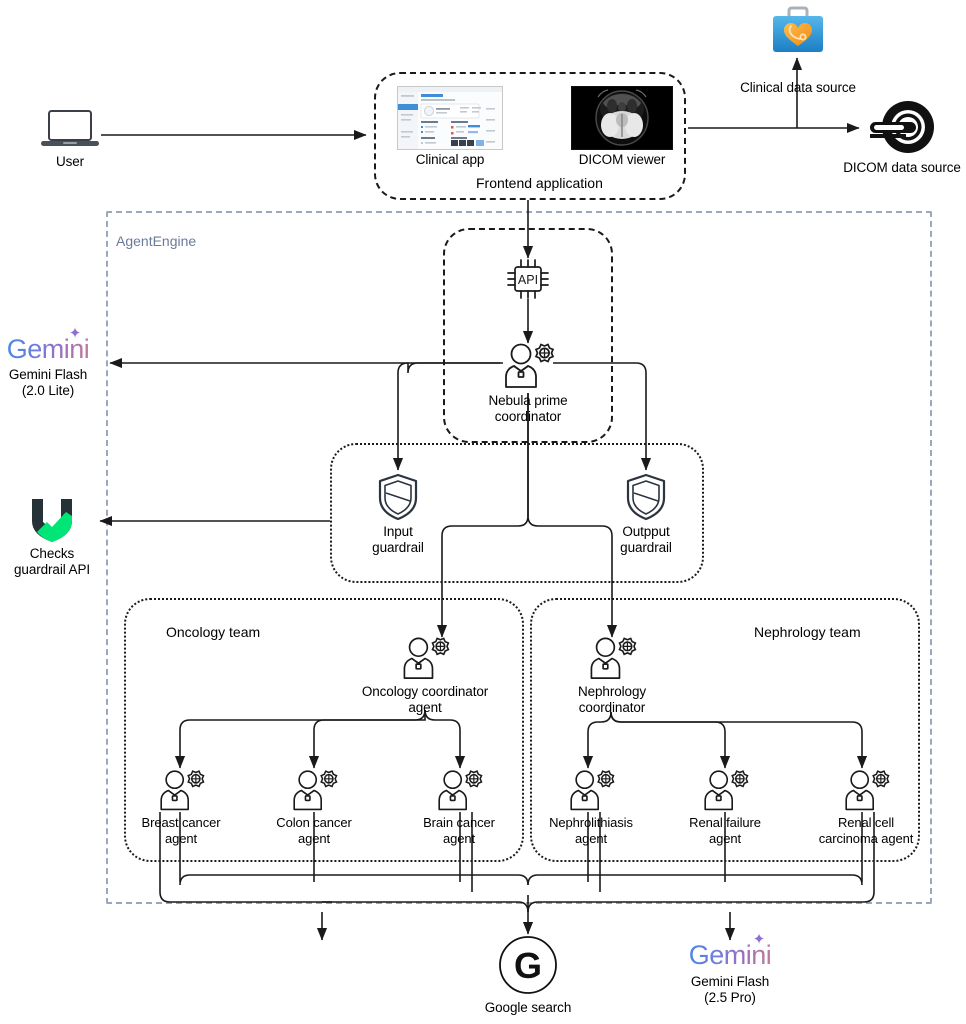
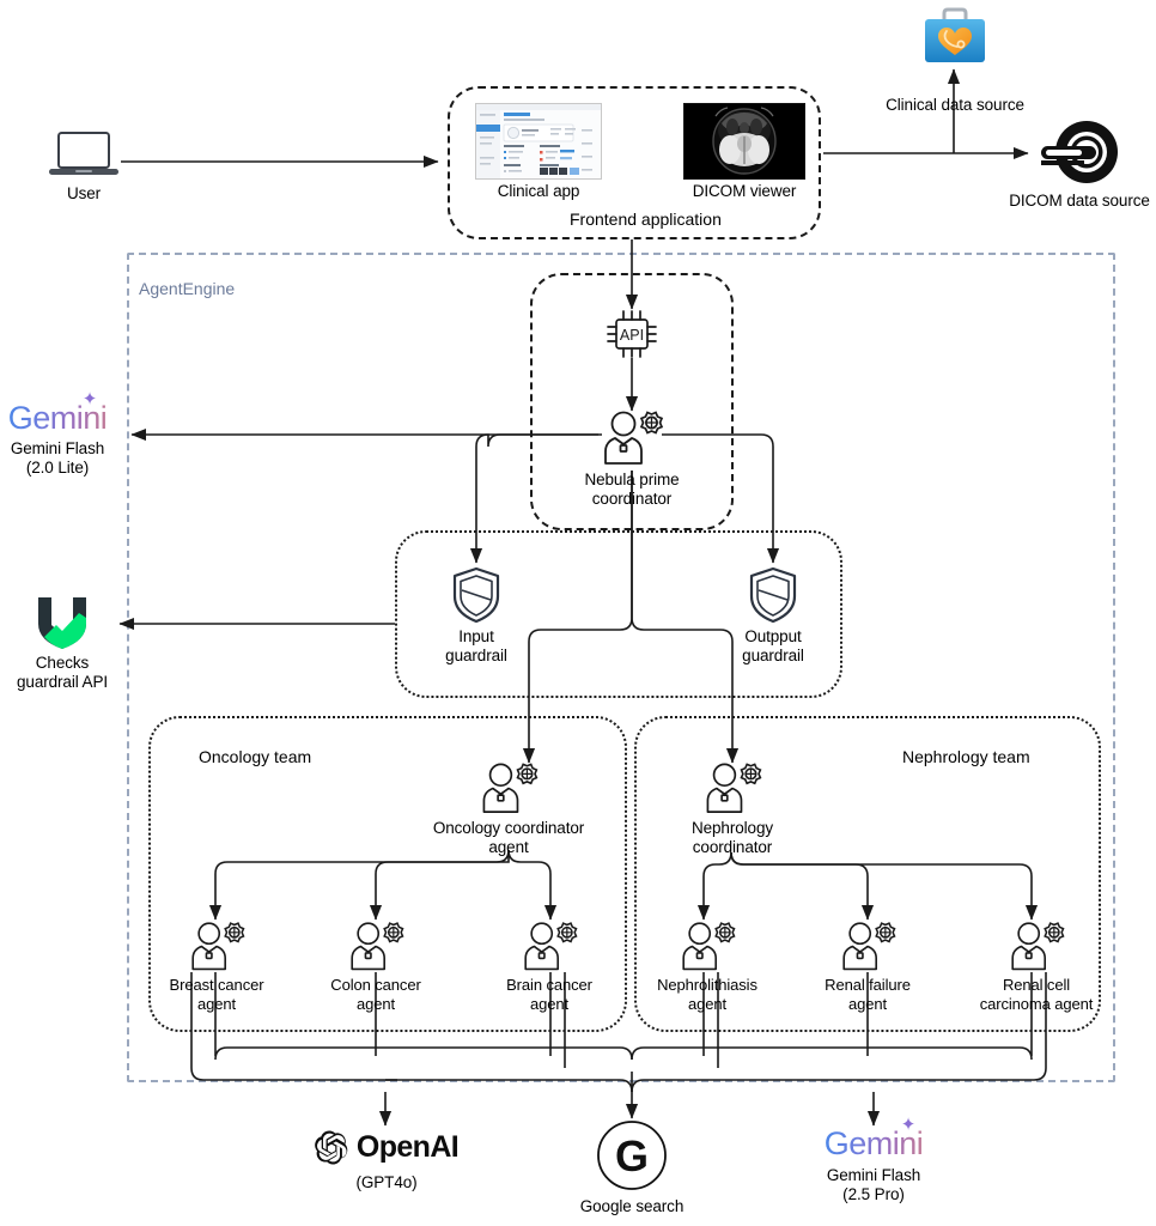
  AgentEngine
  Frontend application
  Oncology team
  Nephrology team
  User
  Clinical app
  DICOM viewer
  Clinical data source
  DICOM data source
  API
  Nebula prime
  coordinator
  ✦
  Gemini
  Gemini Flash
  (2.0 Lite)
  Checks
  guardrail API
  Input
  guardrail
  Outpput
  guardrail
  Oncology coordinator
  agent
  Nephrology
  coordinator
  Breast cancer
  agent
  Colon cancer
  agent
  Brain cancer
  agent
  Nephrolithiasis
  agent
  Renal failure
  agent
  Renal cell
  carcinoma agent
+ OpenAI
+ (GPT4o)
  G
  Google search
  ✦
  Gemini
  Gemini Flash
  (2.5 Pro)
